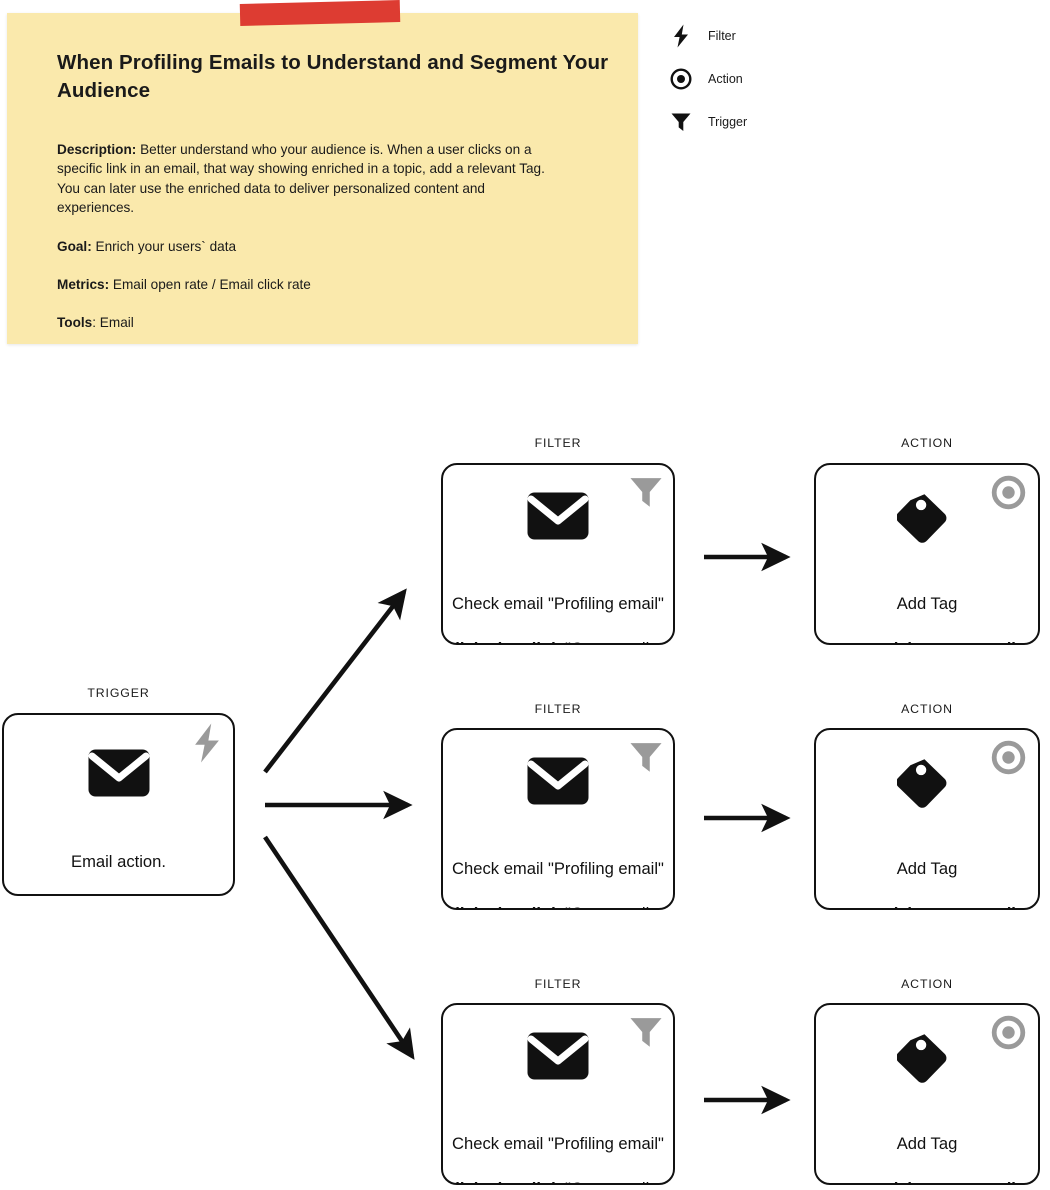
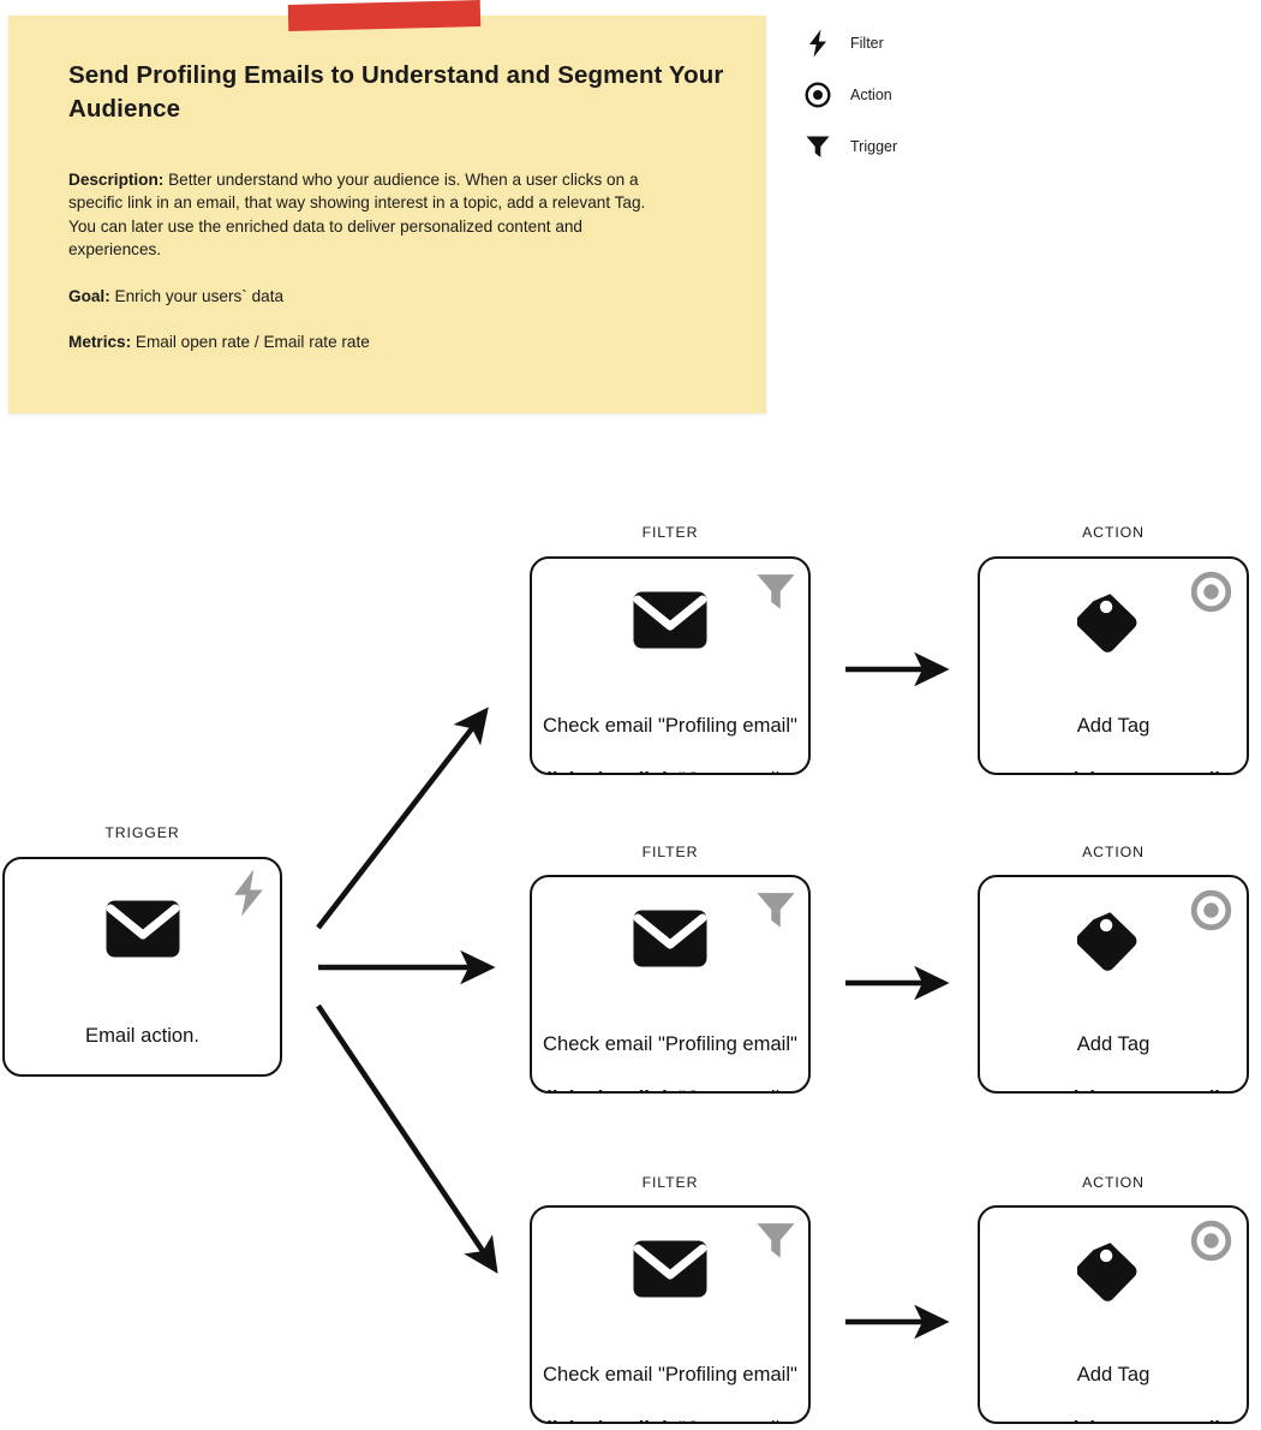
- When Profiling Emails to Understand and Segment Your Audience
+ Send Profiling Emails to Understand and Segment Your Audience
- Description: Better understand who your audience is. When a user clicks on a specific link in an email, that way showing enriched in a topic, add a relevant Tag. You can later use the enriched data to deliver personalized content and experiences.
+ Description: Better understand who your audience is. When a user clicks on a specific link in an email, that way showing interest in a topic, add a relevant Tag. You can later use the enriched data to deliver personalized content and experiences.
  Goal: Enrich your users` data
- Metrics: Email open rate / Email click rate
+ Metrics: Email open rate / Email rate rate
- Tools: Email
  Filter
  Action
  Trigger
  TRIGGER
  Email action.
  FILTER
  Check email "Profiling email"
  ACTION
  Add Tag
  FILTER
  Check email "Profiling email"
  ACTION
  Add Tag
  FILTER
  Check email "Profiling email"
  ACTION
  Add Tag
